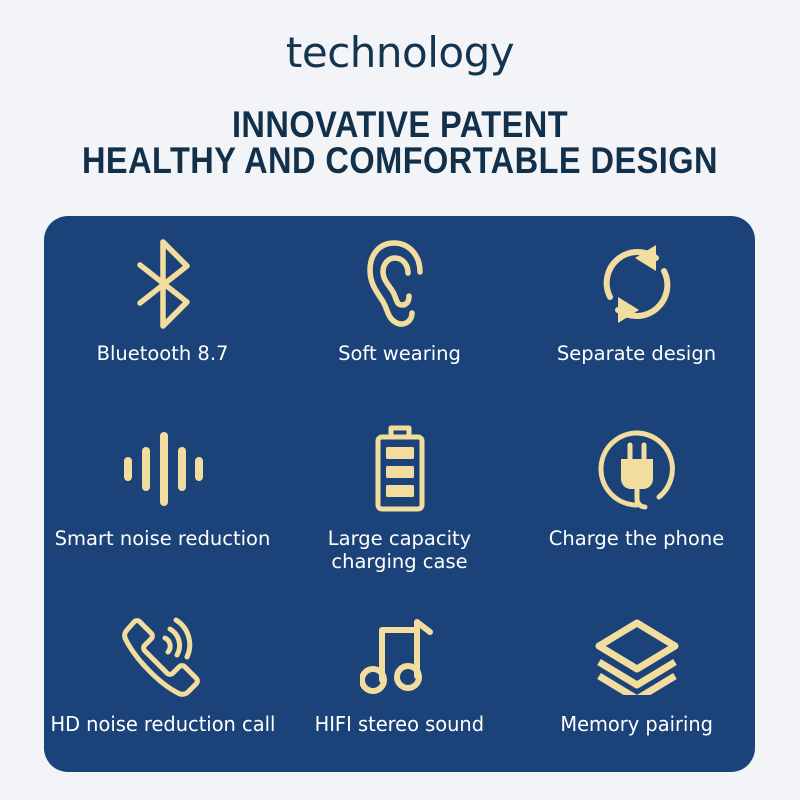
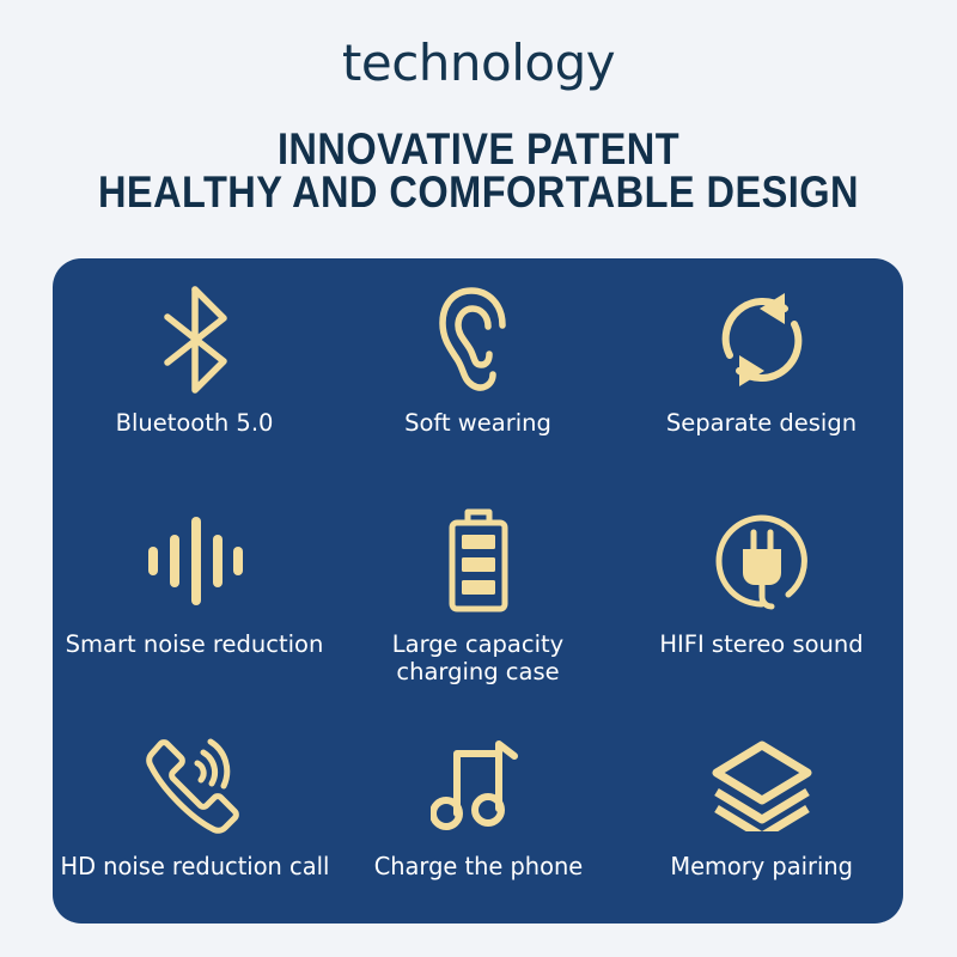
  technology
  INNOVATIVE PATENT
  HEALTHY AND COMFORTABLE DESIGN
- Bluetooth 8.7
+ Bluetooth 5.0
  Soft wearing
  Separate design
  Smart noise reduction
  Large capacity
  charging case
- Charge the phone
+ HIFI stereo sound
  HD noise reduction call
- HIFI stereo sound
+ Charge the phone
  Memory pairing
